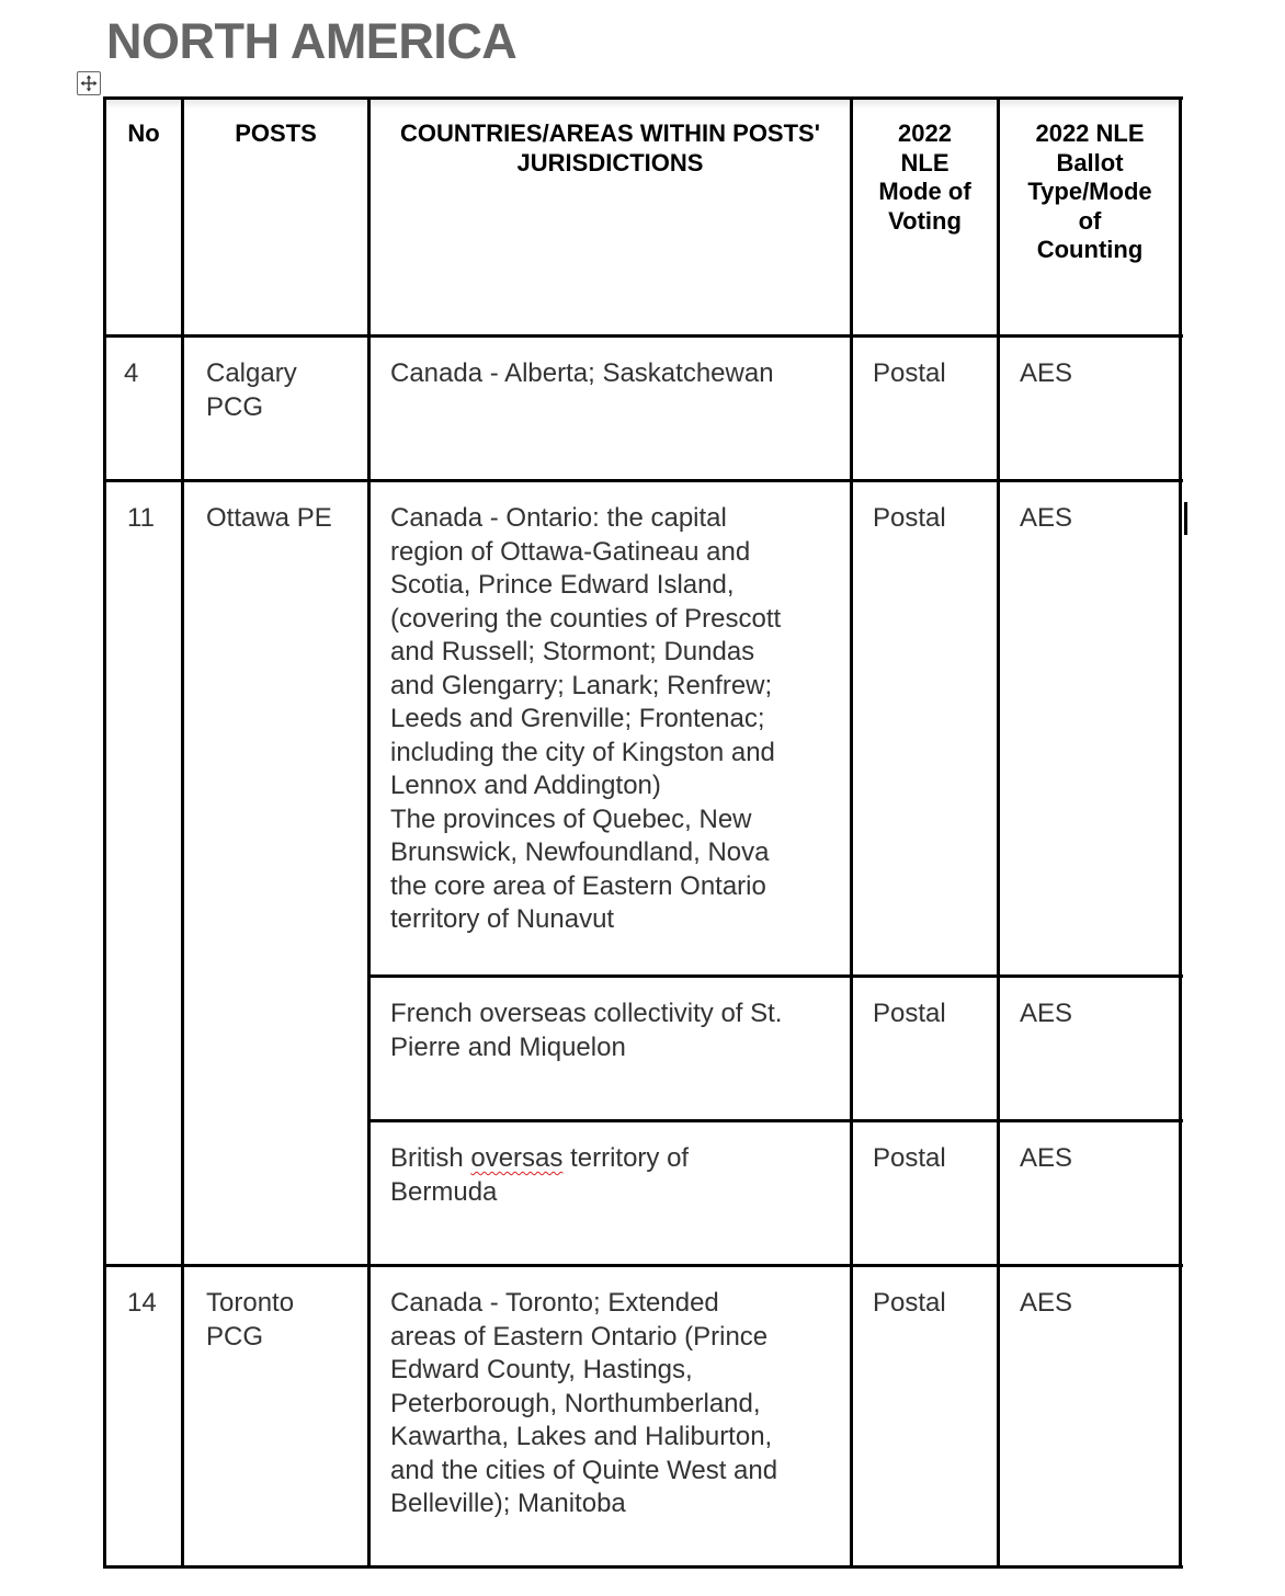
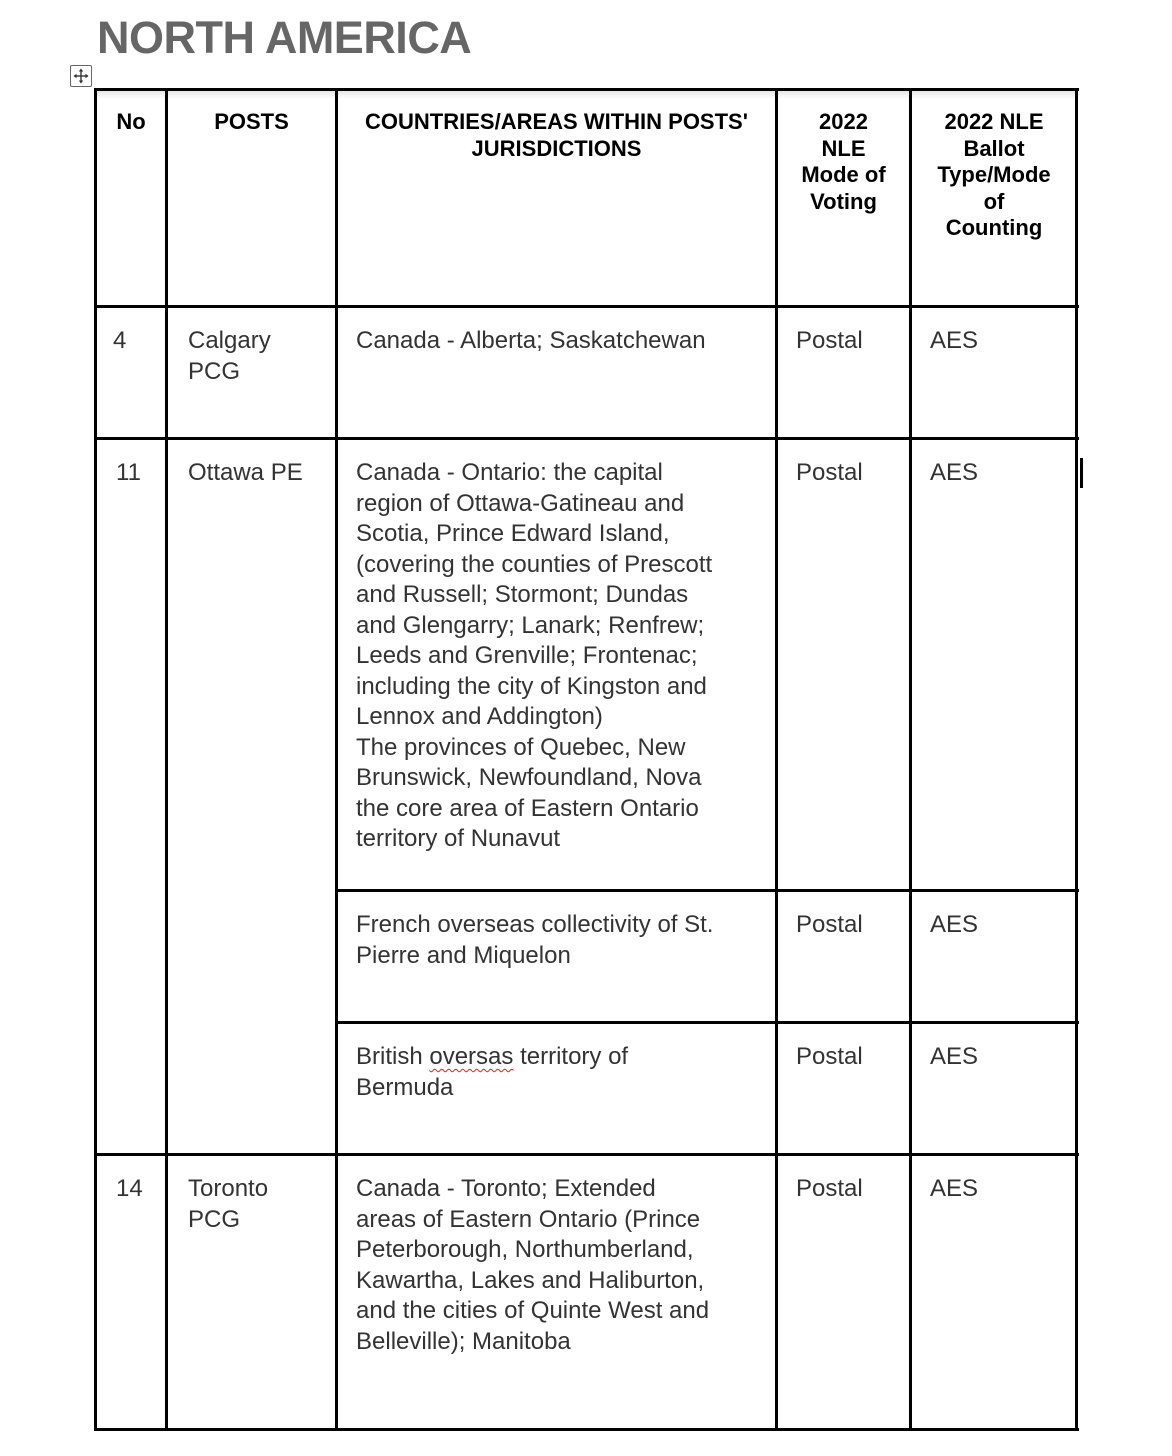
  NORTH AMERICA
  No
  POSTS
  COUNTRIES/AREAS WITHIN POSTS'
  JURISDICTIONS
  2022
  NLE
  Mode of
  Voting
  2022 NLE
  Ballot
  Type/Mode
  of
  Counting
  4
  Calgary
  PCG
  Canada - Alberta; Saskatchewan
  Postal
  AES
  11
  Ottawa PE
  Canada - Ontario: the capital
  region of Ottawa-Gatineau and
  Scotia, Prince Edward Island,
  (covering the counties of Prescott
  and Russell; Stormont; Dundas
  and Glengarry; Lanark; Renfrew;
  Leeds and Grenville; Frontenac;
  including the city of Kingston and
  Lennox and Addington)
  The provinces of Quebec, New
  Brunswick, Newfoundland, Nova
  the core area of Eastern Ontario
  territory of Nunavut
  Postal
  AES
  French overseas collectivity of St.
  Pierre and Miquelon
  Postal
  AES
  British oversas territory of
  Bermuda
  Postal
  AES
  14
  Toronto
  PCG
  Canada - Toronto; Extended
  areas of Eastern Ontario (Prince
- Edward County, Hastings,
  Peterborough, Northumberland,
  Kawartha, Lakes and Haliburton,
  and the cities of Quinte West and
  Belleville); Manitoba
  Postal
  AES
